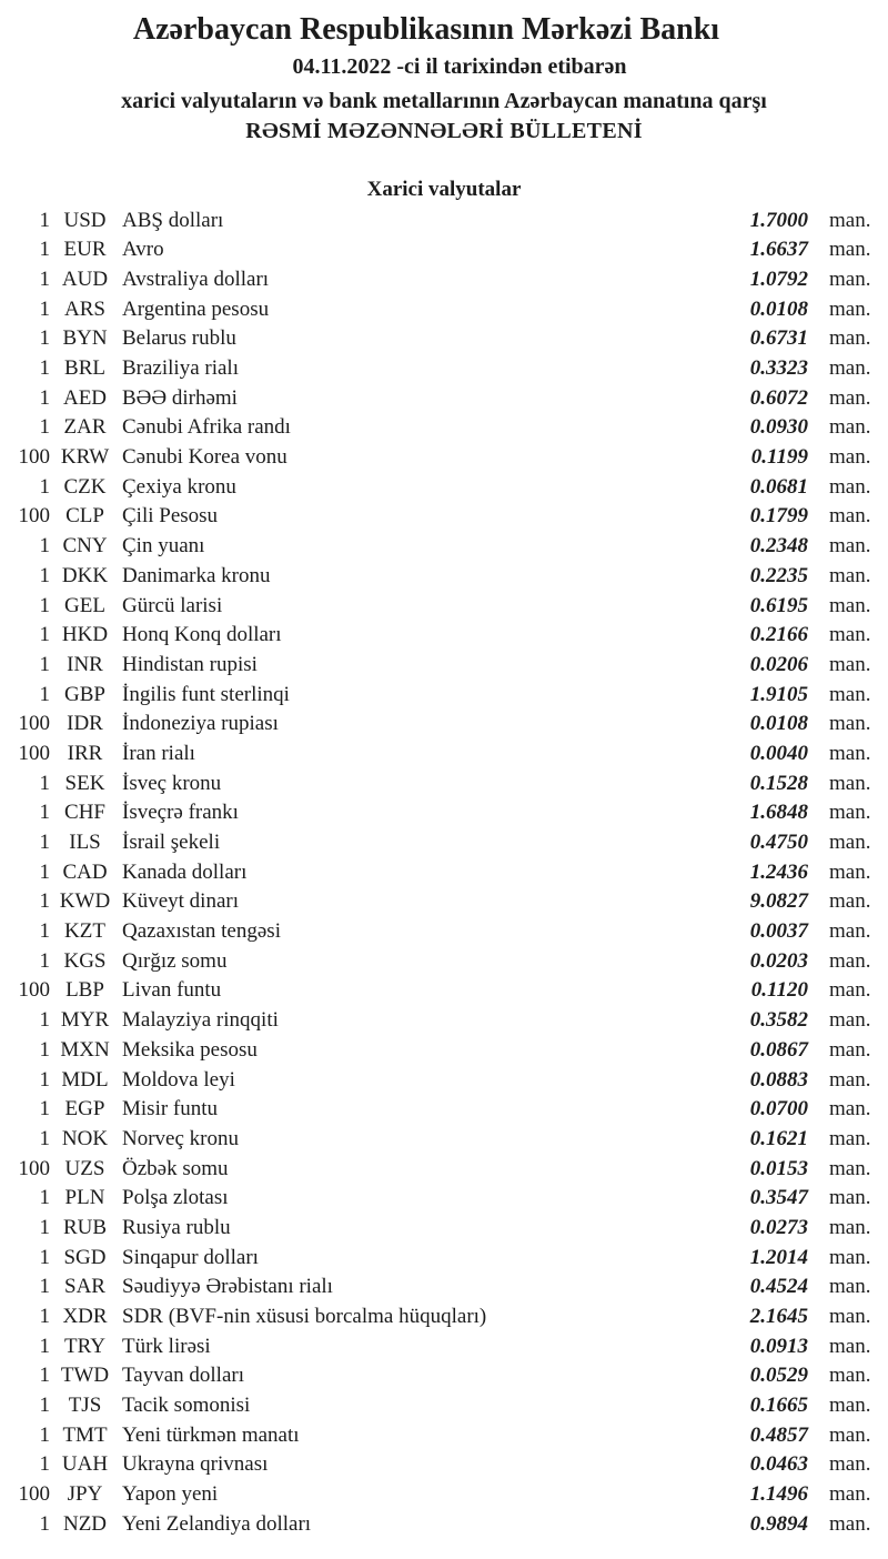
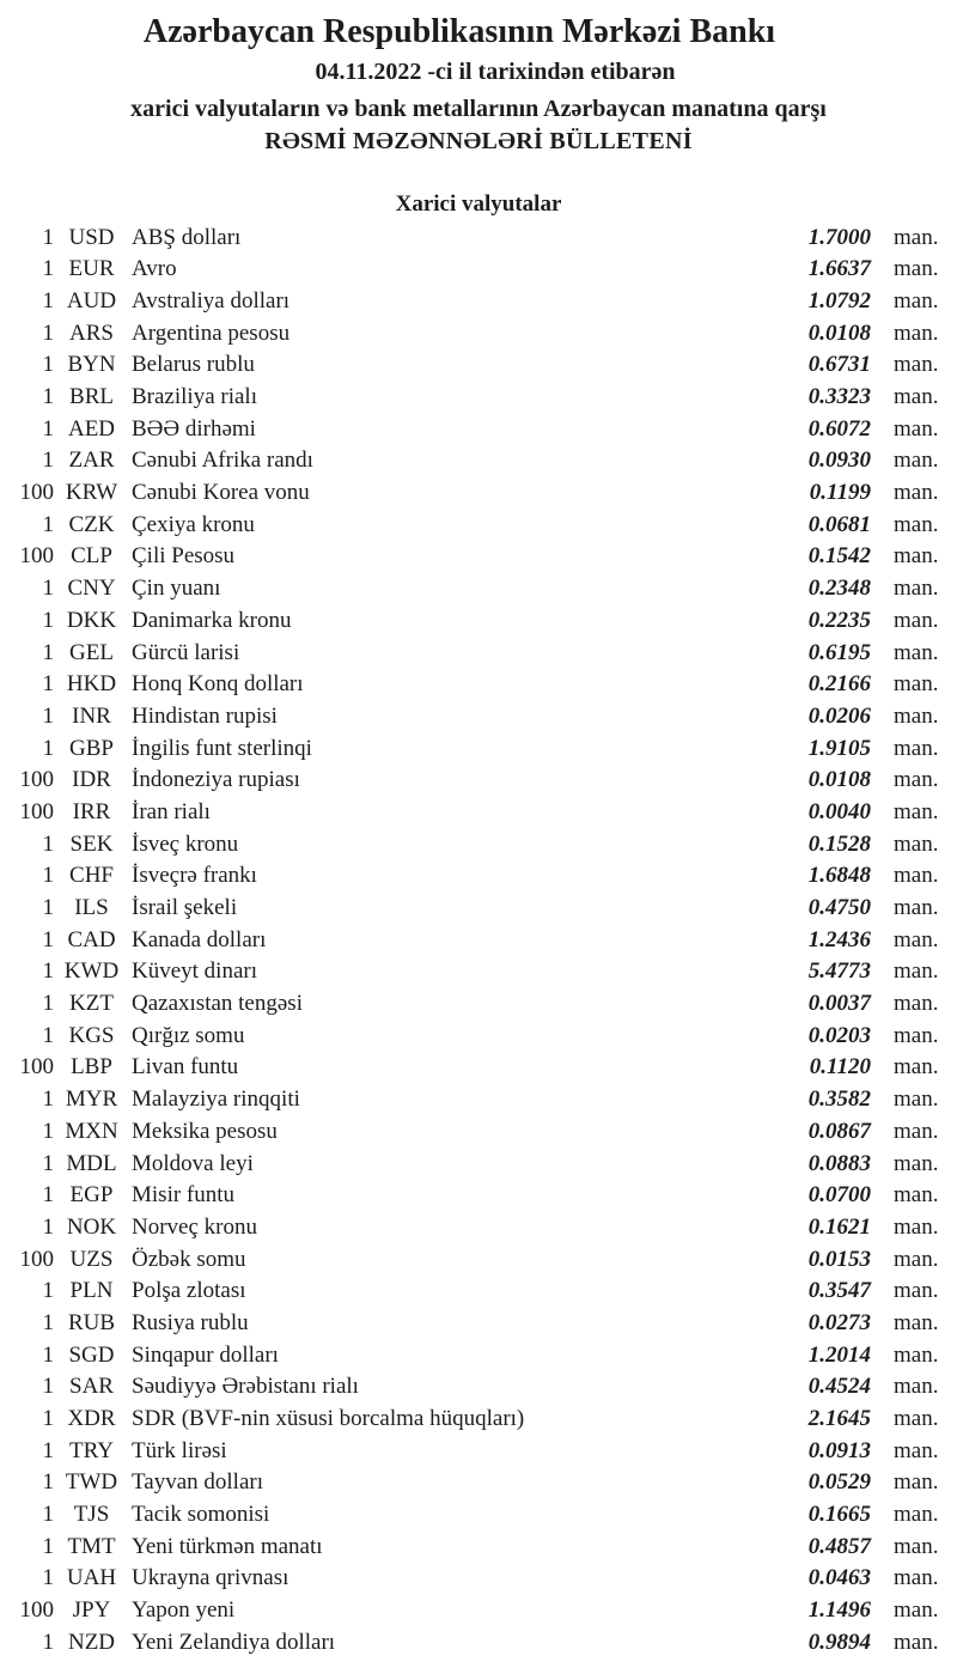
  Azərbaycan Respublikasının Mərkəzi Bankı
  04.11.2022 -ci il tarixindən etibarən
  xarici valyutaların və bank metallarının Azərbaycan manatına qarşı
  RƏSMİ MƏZƏNNƏLƏRİ BÜLLETENİ
  Xarici valyutalar
  1
  USD
  ABŞ dolları
  1.7000
  man.
  1
  EUR
  Avro
  1.6637
  man.
  1
  AUD
  Avstraliya dolları
  1.0792
  man.
  1
  ARS
  Argentina pesosu
  0.0108
  man.
  1
  BYN
  Belarus rublu
  0.6731
  man.
  1
  BRL
  Braziliya rialı
  0.3323
  man.
  1
  AED
  BƏƏ dirhəmi
  0.6072
  man.
  1
  ZAR
  Cənubi Afrika randı
  0.0930
  man.
  100
  KRW
  Cənubi Korea vonu
  0.1199
  man.
  1
  CZK
  Çexiya kronu
  0.0681
  man.
  100
  CLP
  Çili Pesosu
- 0.1799
+ 0.1542
  man.
  1
  CNY
  Çin yuanı
  0.2348
  man.
  1
  DKK
  Danimarka kronu
  0.2235
  man.
  1
  GEL
  Gürcü larisi
  0.6195
  man.
  1
  HKD
  Honq Konq dolları
  0.2166
  man.
  1
  INR
  Hindistan rupisi
  0.0206
  man.
  1
  GBP
  İngilis funt sterlinqi
  1.9105
  man.
  100
  IDR
  İndoneziya rupiası
  0.0108
  man.
  100
  IRR
  İran rialı
  0.0040
  man.
  1
  SEK
  İsveç kronu
  0.1528
  man.
  1
  CHF
  İsveçrə frankı
  1.6848
  man.
  1
  ILS
  İsrail şekeli
  0.4750
  man.
  1
  CAD
  Kanada dolları
  1.2436
  man.
  1
  KWD
  Küveyt dinarı
- 9.0827
+ 5.4773
  man.
  1
  KZT
  Qazaxıstan tengəsi
  0.0037
  man.
  1
  KGS
  Qırğız somu
  0.0203
  man.
  100
  LBP
  Livan funtu
  0.1120
  man.
  1
  MYR
  Malayziya rinqqiti
  0.3582
  man.
  1
  MXN
  Meksika pesosu
  0.0867
  man.
  1
  MDL
  Moldova leyi
  0.0883
  man.
  1
  EGP
  Misir funtu
  0.0700
  man.
  1
  NOK
  Norveç kronu
  0.1621
  man.
  100
  UZS
  Özbək somu
  0.0153
  man.
  1
  PLN
  Polşa zlotası
  0.3547
  man.
  1
  RUB
  Rusiya rublu
  0.0273
  man.
  1
  SGD
  Sinqapur dolları
  1.2014
  man.
  1
  SAR
  Səudiyyə Ərəbistanı rialı
  0.4524
  man.
  1
  XDR
  SDR (BVF-nin xüsusi borcalma hüquqları)
  2.1645
  man.
  1
  TRY
  Türk lirəsi
  0.0913
  man.
  1
  TWD
  Tayvan dolları
  0.0529
  man.
  1
  TJS
  Tacik somonisi
  0.1665
  man.
  1
  TMT
  Yeni türkmən manatı
  0.4857
  man.
  1
  UAH
  Ukrayna qrivnası
  0.0463
  man.
  100
  JPY
  Yapon yeni
  1.1496
  man.
  1
  NZD
  Yeni Zelandiya dolları
  0.9894
  man.
